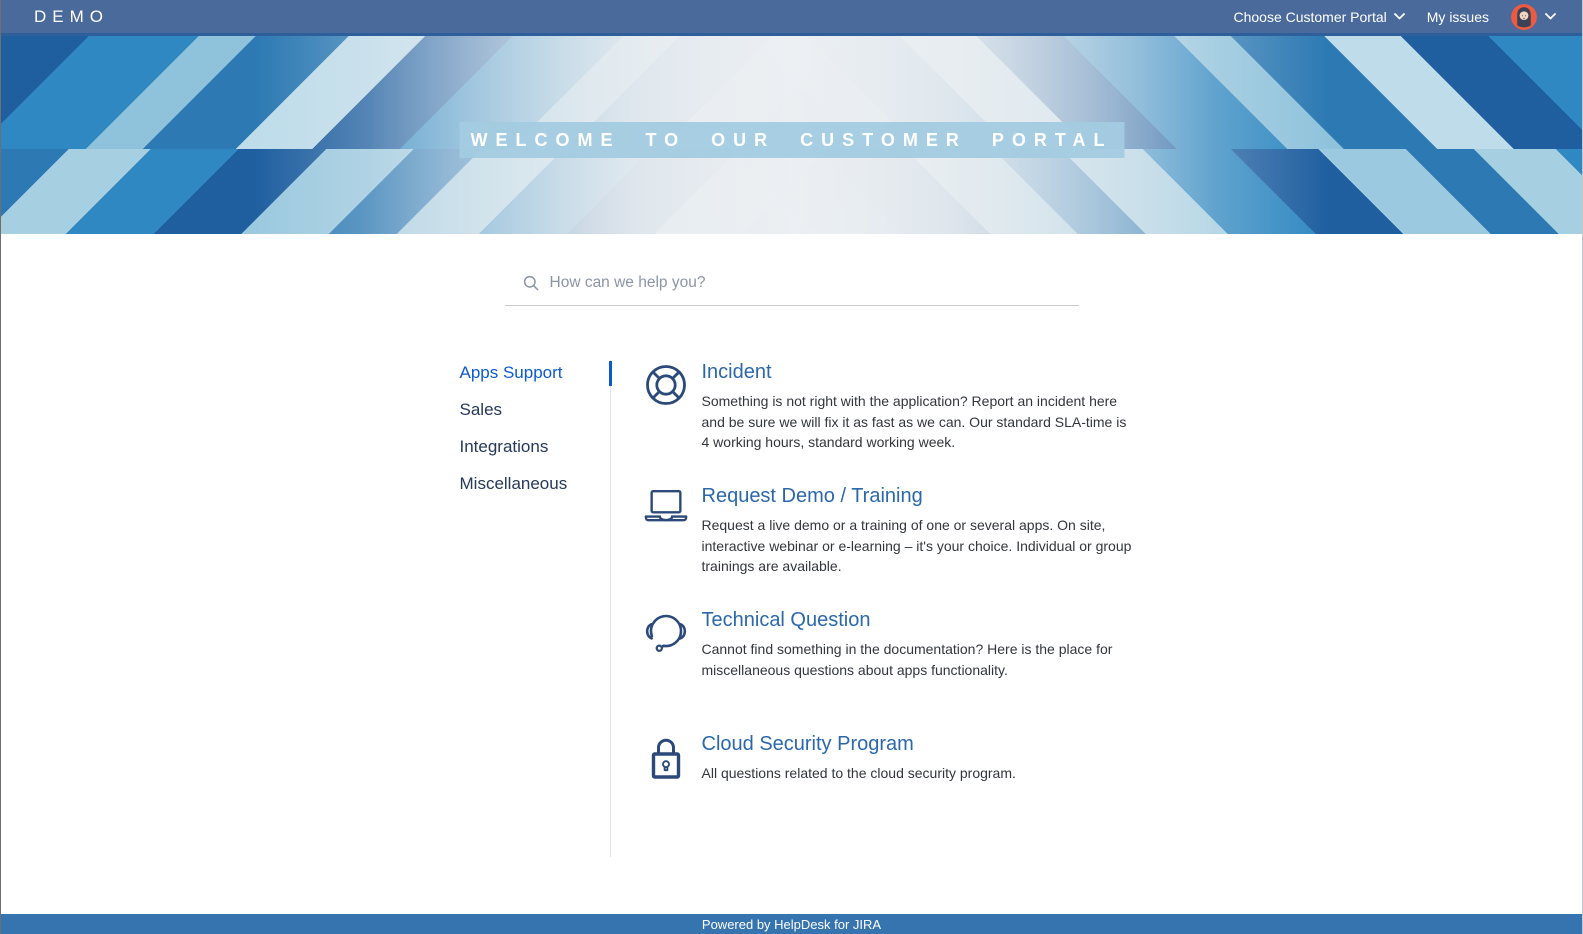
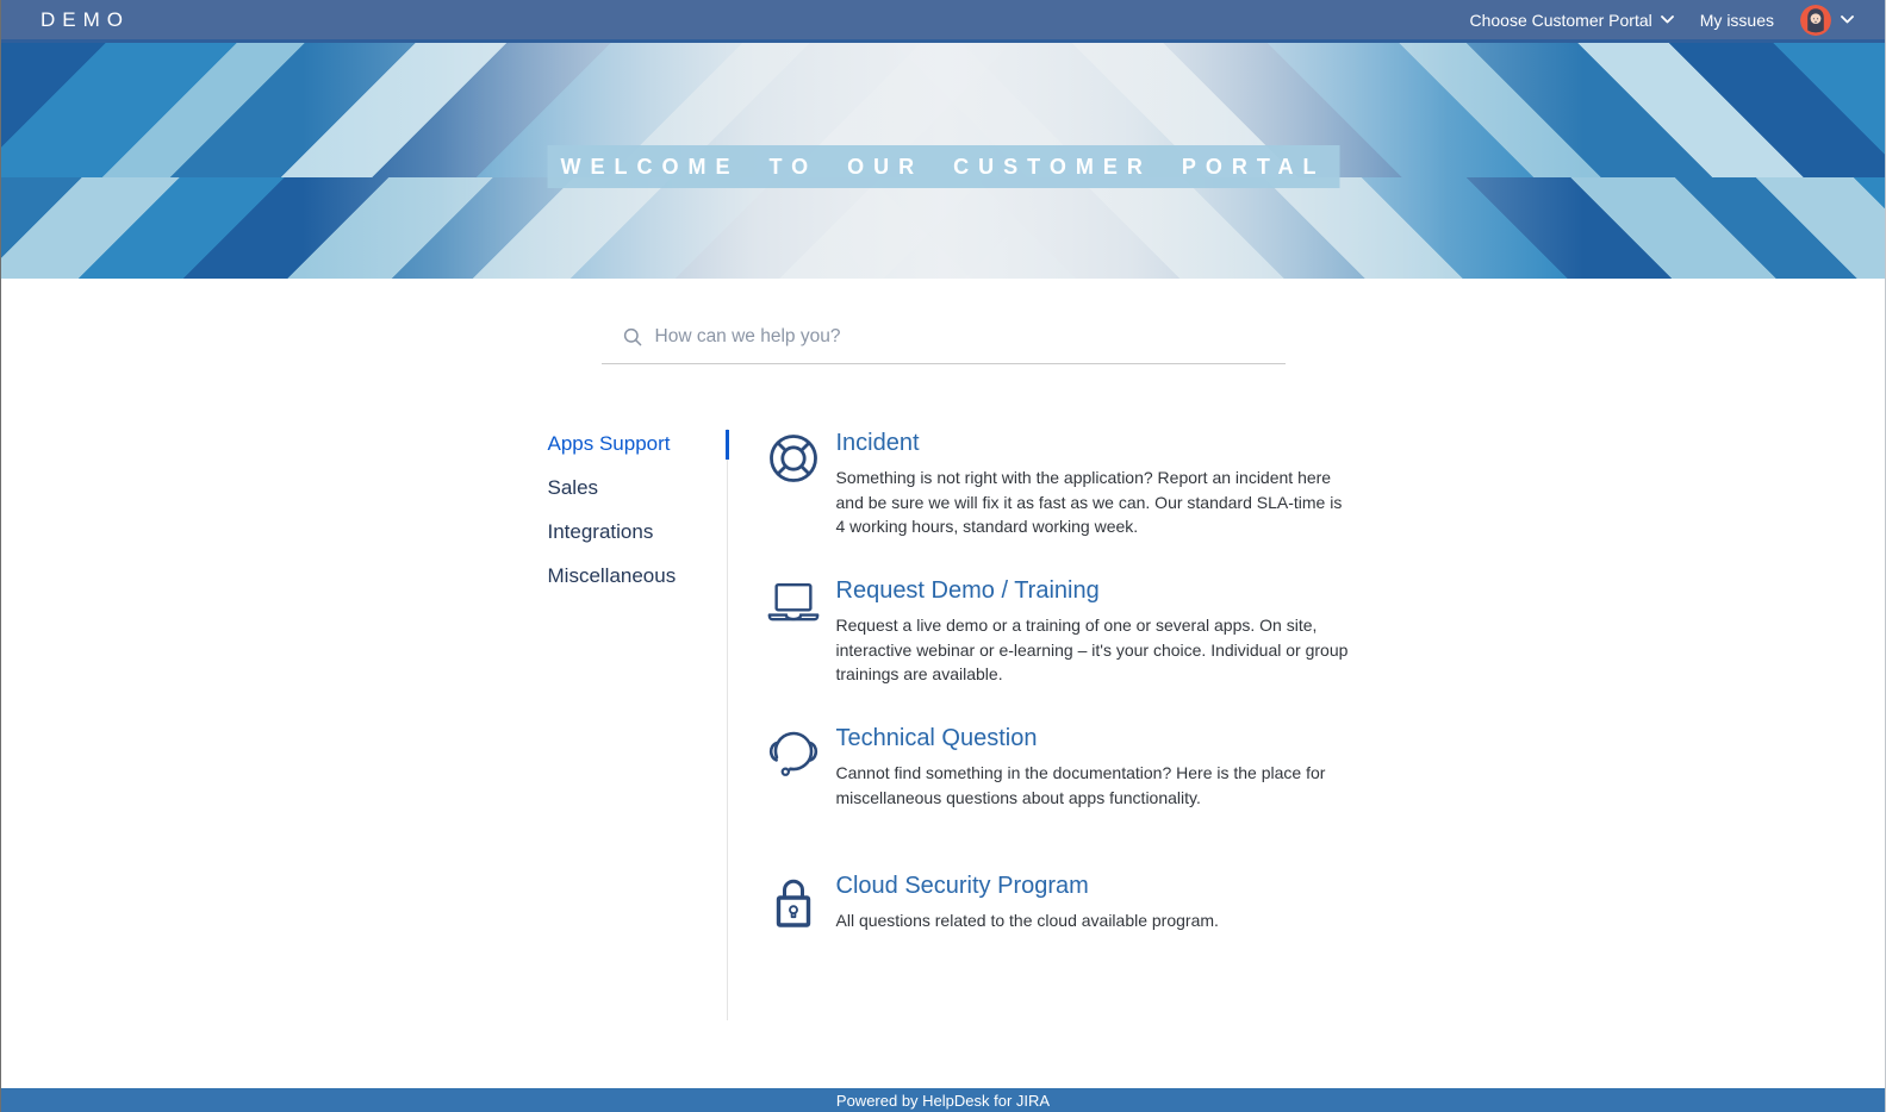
  DEMO
  Choose Customer Portal
  My issues
  WELCOME TO OUR CUSTOMER PORTAL
  How can we help you?
  Apps Support
  Sales
  Integrations
  Miscellaneous
  Incident
  Something is not right with the application? Report an incident here and be sure we will fix it as fast as we can. Our standard SLA-time is 4 working hours, standard working week.
  Request Demo / Training
  Request a live demo or a training of one or several apps. On site, interactive webinar or e-learning – it's your choice. Individual or group trainings are available.
  Technical Question
  Cannot find something in the documentation? Here is the place for miscellaneous questions about apps functionality.
  Cloud Security Program
- All questions related to the cloud security program.
+ All questions related to the cloud available program.
  Powered by HelpDesk for JIRA
